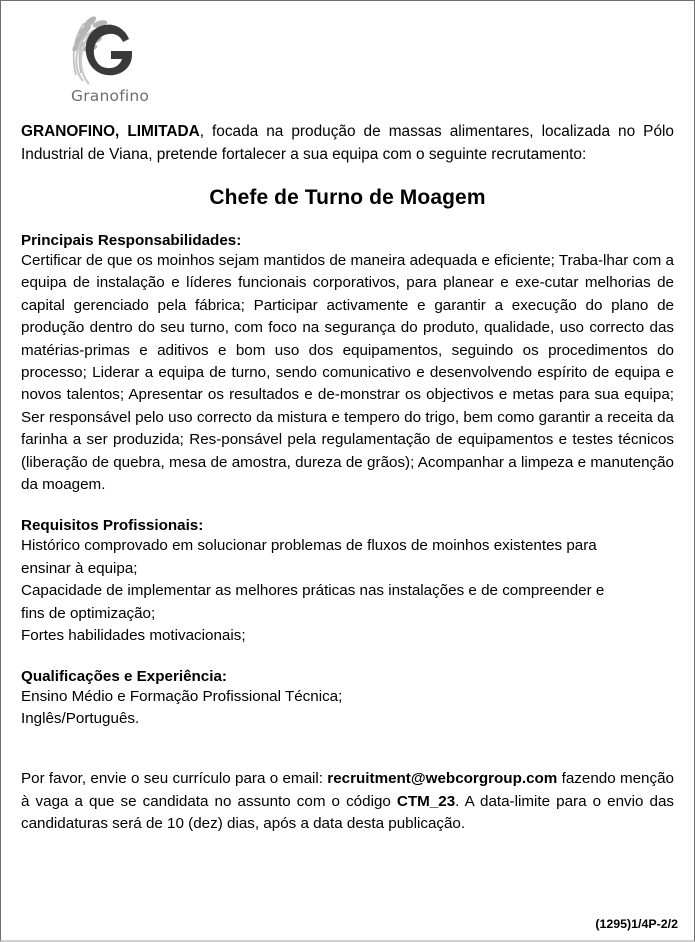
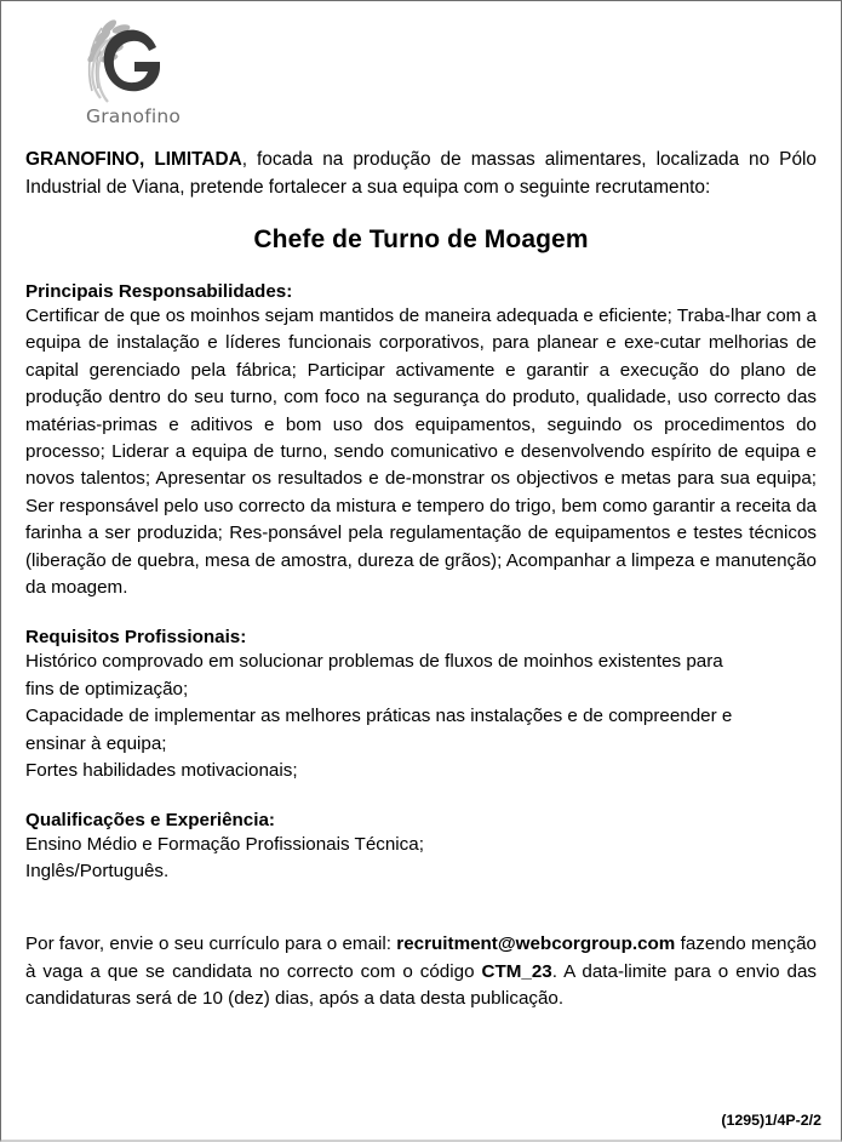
  Granofino
  GRANOFINO, LIMITADA, focada na produção de massas alimentares, localizada no Pólo Industrial de Viana, pretende fortalecer a sua equipa com o seguinte recrutamento:
  Chefe de Turno de Moagem
  Principais Responsabilidades:
  Certificar de que os moinhos sejam mantidos de maneira adequada e eficiente; Traba-lhar com a equipa de instalação e líderes funcionais corporativos, para planear e exe-cutar melhorias de capital gerenciado pela fábrica; Participar activamente e garantir a execução do plano de produção dentro do seu turno, com foco na segurança do produto, qualidade, uso correcto das matérias-primas e aditivos e bom uso dos equipamentos, seguindo os procedimentos do processo; Liderar a equipa de turno, sendo comunicativo e desenvolvendo espírito de equipa e novos talentos; Apresentar os resultados e de-monstrar os objectivos e metas para sua equipa; Ser responsável pelo uso correcto da mistura e tempero do trigo, bem como garantir a receita da farinha a ser produzida; Res-ponsável pela regulamentação de equipamentos e testes técnicos (liberação de quebra, mesa de amostra, dureza de grãos); Acompanhar a limpeza e manutenção da moagem.
  Requisitos Profissionais:
  Histórico comprovado em solucionar problemas de fluxos de moinhos existentes para
- ensinar à equipa;
+ fins de optimização;
  Capacidade de implementar as melhores práticas nas instalações e de compreender e
- fins de optimização;
+ ensinar à equipa;
  Fortes habilidades motivacionais;
  Qualificações e Experiência:
- Ensino Médio e Formação Profissional Técnica;
+ Ensino Médio e Formação Profissionais Técnica;
  Inglês/Português.
- Por favor, envie o seu currículo para o email: recruitment@webcorgroup.com fazendo menção à vaga a que se candidata no assunto com o código CTM_23. A data-limite para o envio das candidaturas será de 10 (dez) dias, após a data desta publicação.
+ Por favor, envie o seu currículo para o email: recruitment@webcorgroup.com fazendo menção à vaga a que se candidata no correcto com o código CTM_23. A data-limite para o envio das candidaturas será de 10 (dez) dias, após a data desta publicação.
  (1295)1/4P-2/2
